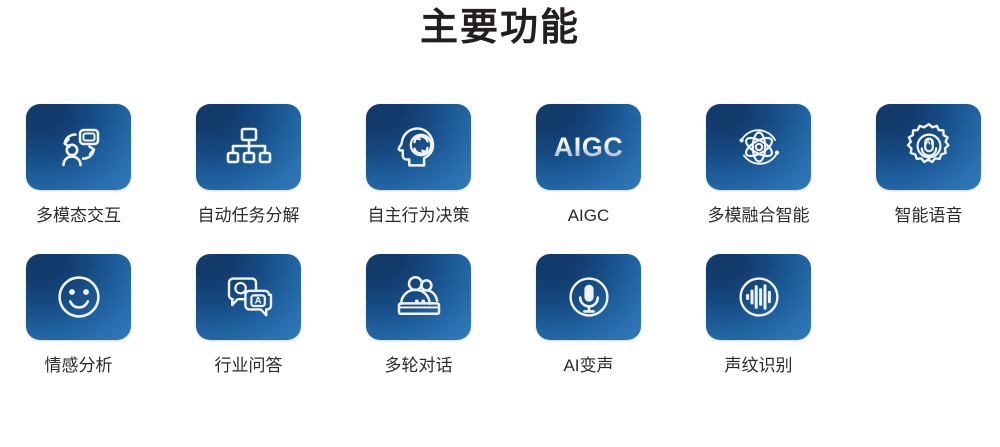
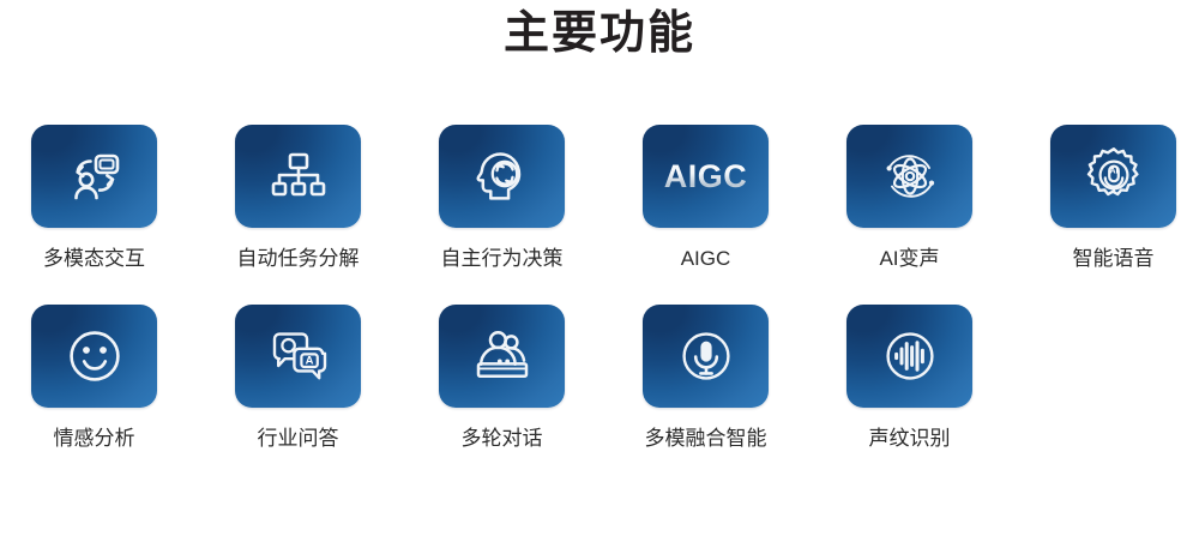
  主要功能
  多模态交互
  自动任务分解
  自主行为决策
  AIGC
  AIGC
- 多模融合智能
+ AI变声
  智能语音
  情感分析
  A
  行业问答
  多轮对话
- AI变声
+ 多模融合智能
  声纹识别
